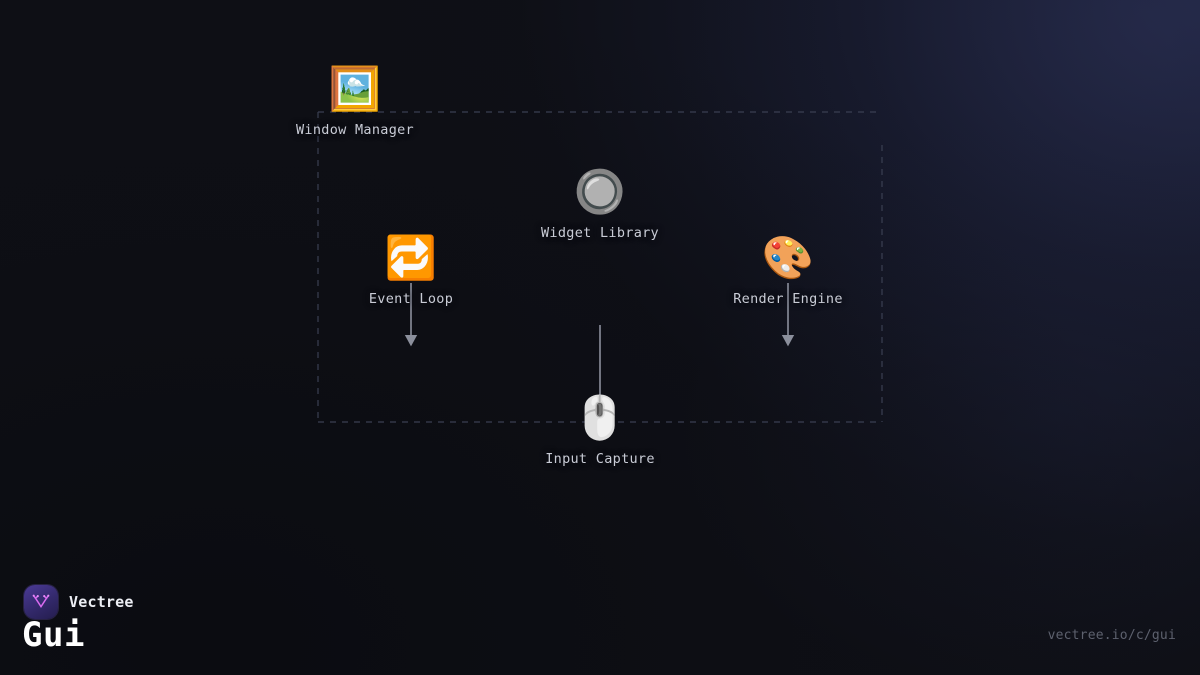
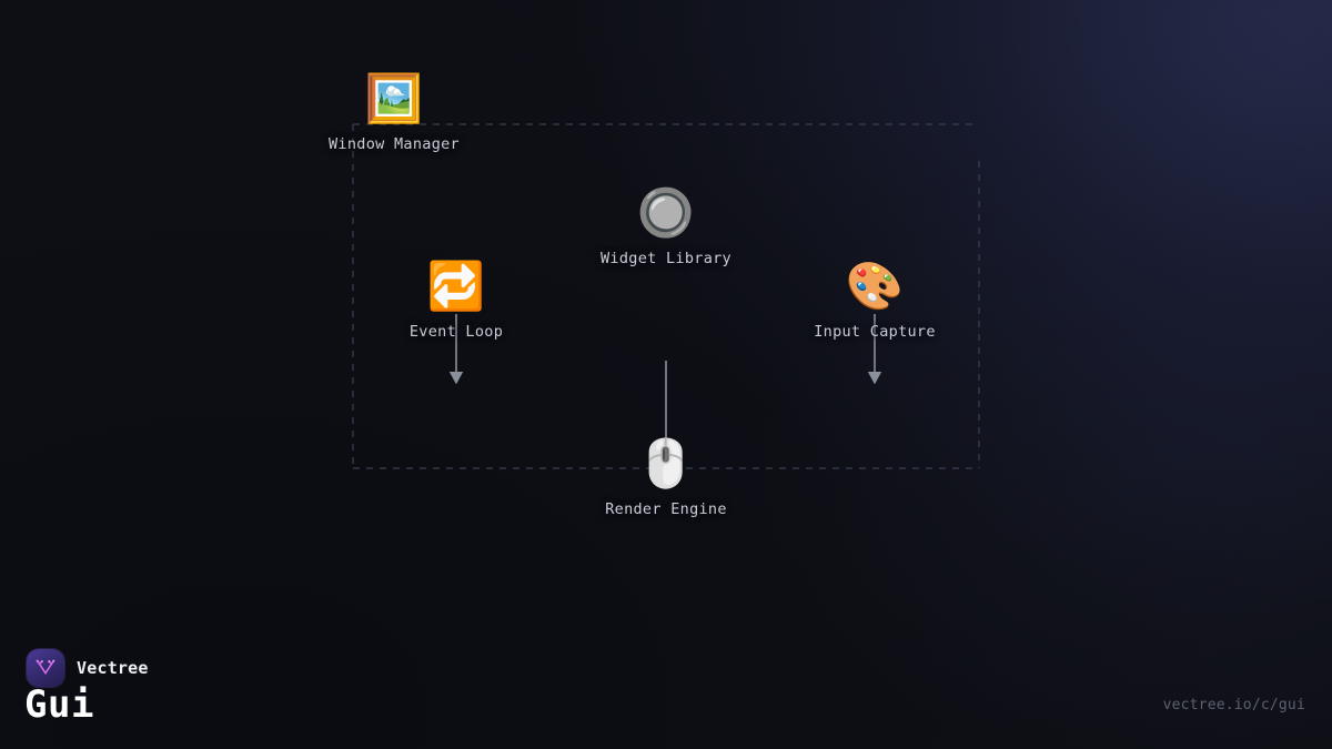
  🖼️
  Window Manager
  🔘
  Widget Library
  🔁
  Event Loop
  🎨
- Render Engine
+ Input Capture
  🖱️
- Input Capture
+ Render Engine
  Vectree
  Gui
  vectree.io/c/gui
